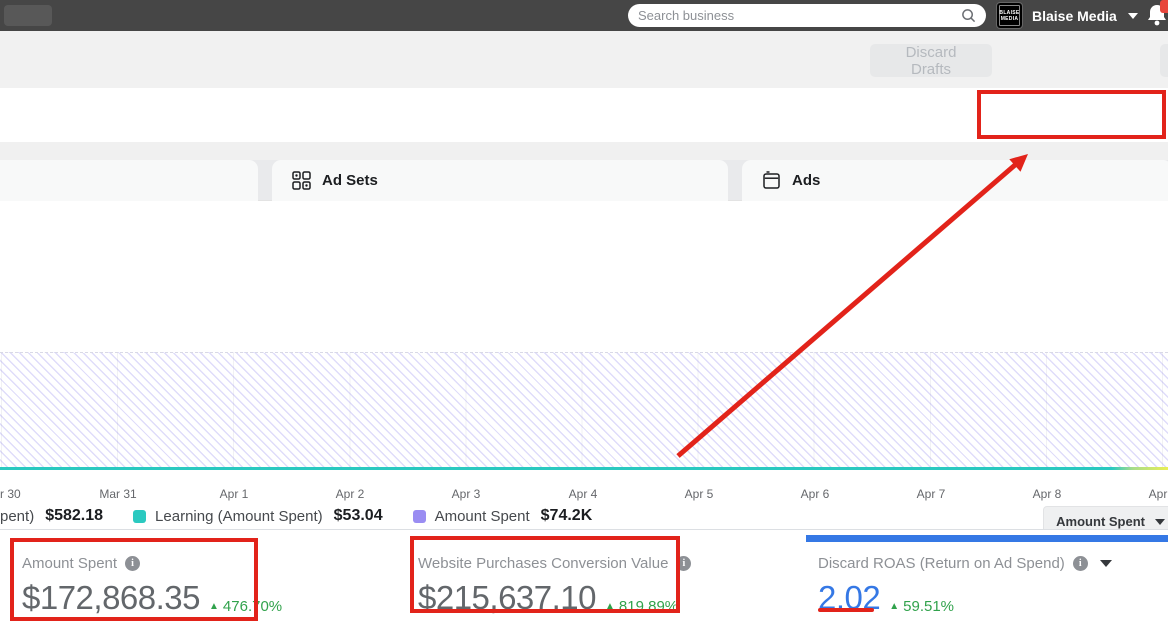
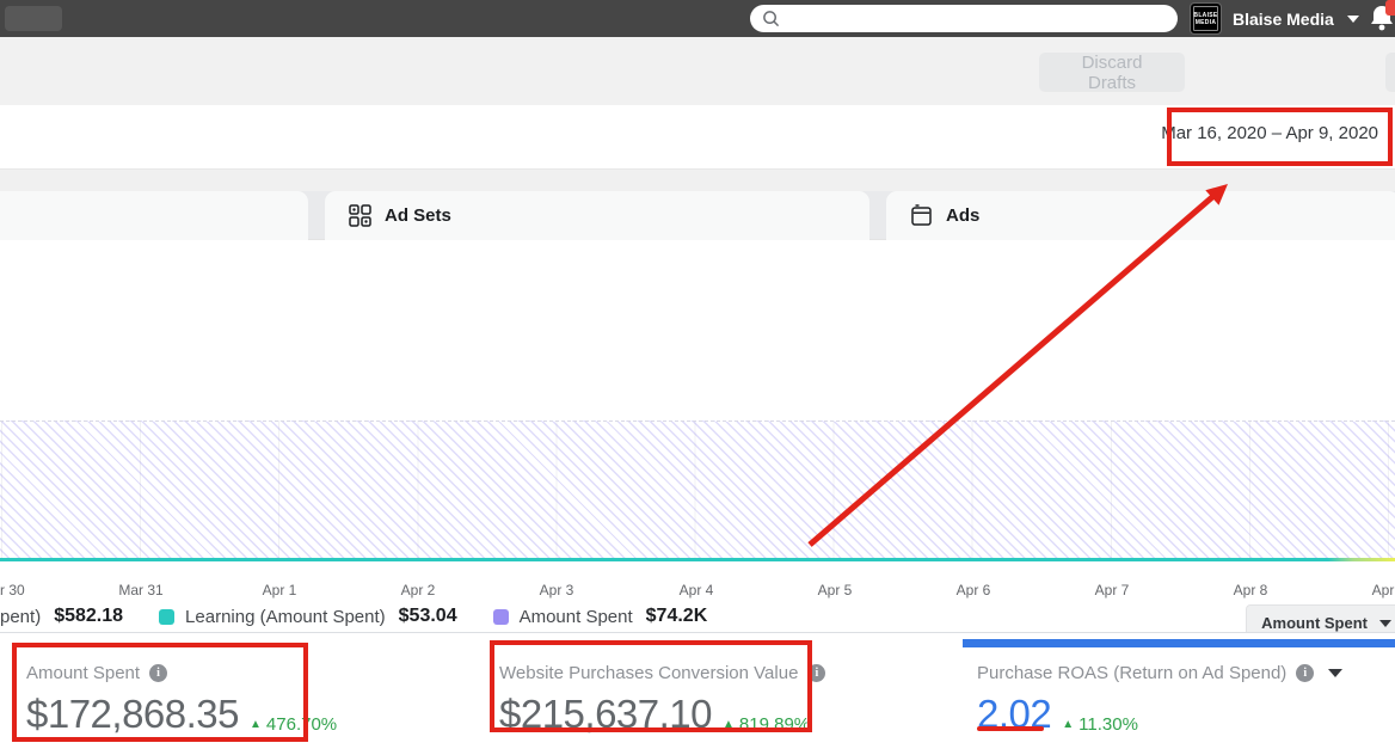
- Search business
  Blaise Media
  Discard Drafts
+ Mar 16, 2020 – Apr 9, 2020
  Ad Sets
  Ads
  pent)
  $582.18
  Learning (Amount Spent)
  $53.04
  Amount Spent
  $74.2K
  Amount Spent
  Mar 31
  Apr 1
  Apr 2
  Apr 3
  Apr 4
  Apr 5
  Apr 6
  Apr 7
  Apr 8
  Apr
  Amount Spent
  i
  $172,868.35
  ▲
  476.70%
  Website Purchases Conversion Value
  i
  $215,637.10
  ▲
  819.89%
- Discard ROAS (Return on Ad Spend)
+ Purchase ROAS (Return on Ad Spend)
  i
  2.02
  ▲
- 59.51%
+ 11.30%
